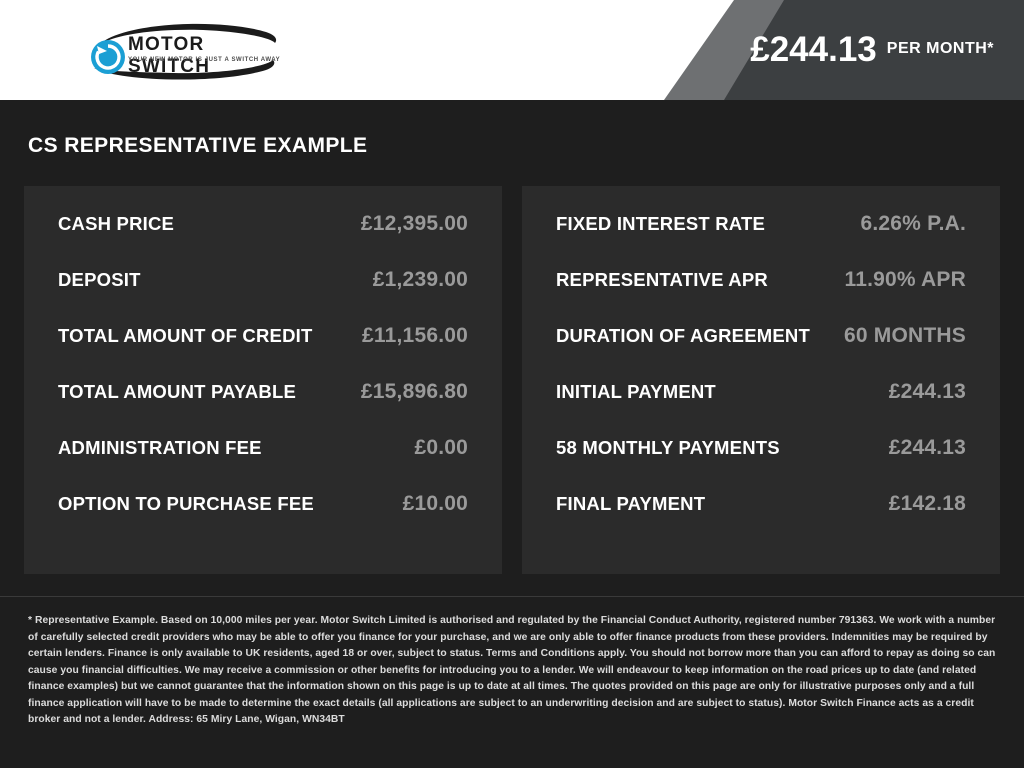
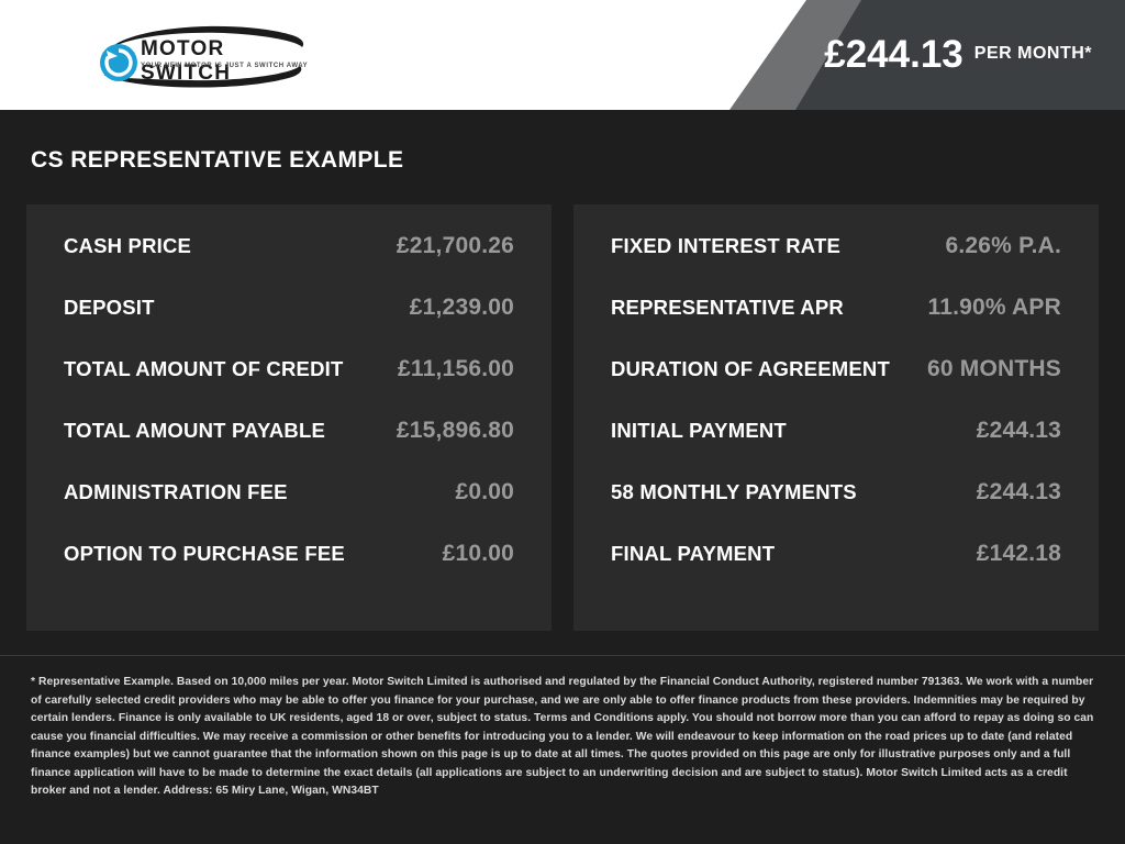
  MOTOR SWITCH
  £244.13
  PER MONTH*
  CS REPRESENTATIVE EXAMPLE
  CASH PRICE
- £12,395.00
+ £21,700.26
  DEPOSIT
  £1,239.00
  TOTAL AMOUNT OF CREDIT
  £11,156.00
  TOTAL AMOUNT PAYABLE
  £15,896.80
  ADMINISTRATION FEE
  £0.00
  OPTION TO PURCHASE FEE
  £10.00
  FIXED INTEREST RATE
  6.26% P.A.
  REPRESENTATIVE APR
  11.90% APR
  DURATION OF AGREEMENT
  60 MONTHS
  INITIAL PAYMENT
  £244.13
  58 MONTHLY PAYMENTS
  £244.13
  FINAL PAYMENT
  £142.18
- * Representative Example. Based on 10,000 miles per year. Motor Switch Limited is authorised and regulated by the Financial Conduct Authority, registered number 791363. We work with a number of carefully selected credit providers who may be able to offer you finance for your purchase, and we are only able to offer finance products from these providers. Indemnities may be required by certain lenders. Finance is only available to UK residents, aged 18 or over, subject to status. Terms and Conditions apply. You should not borrow more than you can afford to repay as doing so can cause you financial difficulties. We may receive a commission or other benefits for introducing you to a lender. We will endeavour to keep information on the road prices up to date (and related finance examples) but we cannot guarantee that the information shown on this page is up to date at all times. The quotes provided on this page are only for illustrative purposes only and a full finance application will have to be made to determine the exact details (all applications are subject to an underwriting decision and are subject to status). Motor Switch Finance acts as a credit broker and not a lender. Address: 65 Miry Lane, Wigan, WN34BT
+ * Representative Example. Based on 10,000 miles per year. Motor Switch Limited is authorised and regulated by the Financial Conduct Authority, registered number 791363. We work with a number of carefully selected credit providers who may be able to offer you finance for your purchase, and we are only able to offer finance products from these providers. Indemnities may be required by certain lenders. Finance is only available to UK residents, aged 18 or over, subject to status. Terms and Conditions apply. You should not borrow more than you can afford to repay as doing so can cause you financial difficulties. We may receive a commission or other benefits for introducing you to a lender. We will endeavour to keep information on the road prices up to date (and related finance examples) but we cannot guarantee that the information shown on this page is up to date at all times. The quotes provided on this page are only for illustrative purposes only and a full finance application will have to be made to determine the exact details (all applications are subject to an underwriting decision and are subject to status). Motor Switch Limited acts as a credit broker and not a lender. Address: 65 Miry Lane, Wigan, WN34BT
